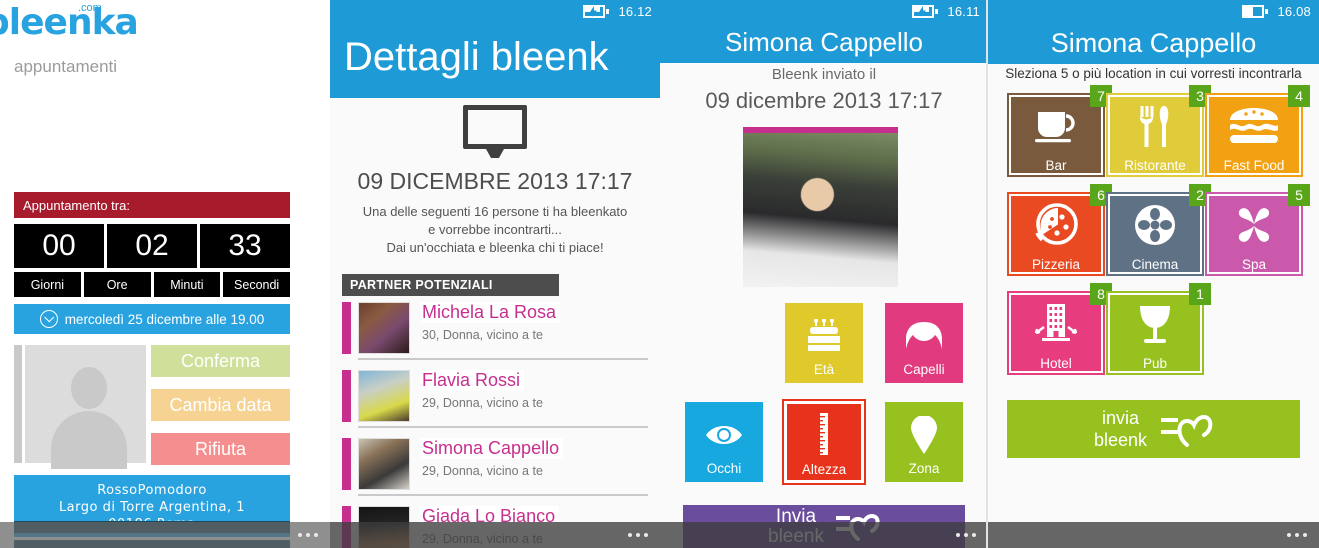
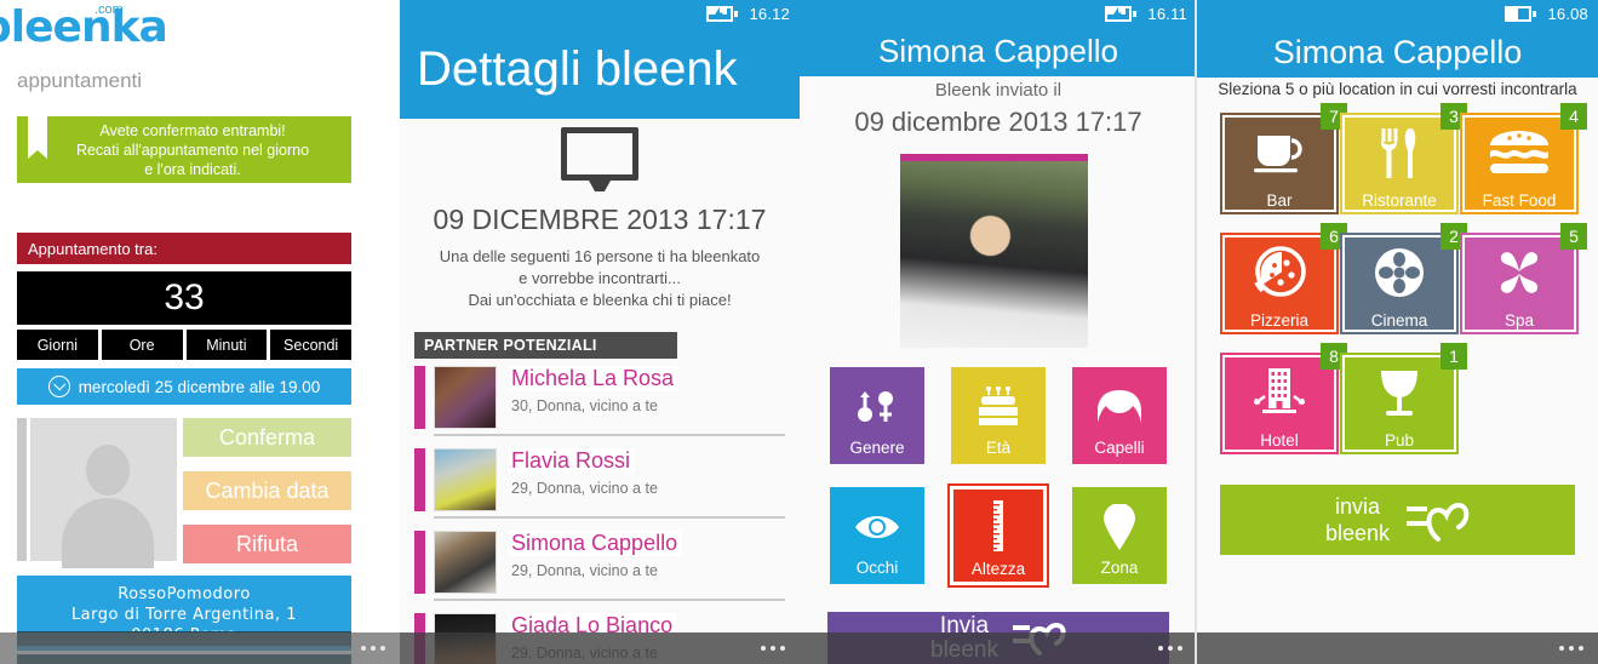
  leenka
  .com
  appuntamenti
+ Avete confermato entrambi!
+ Recati all'appuntamento nel giorno
+ e l'ora indicati.
  Appuntamento tra:
- 00
- 02
  33
  Giorni
  Ore
  Minuti
  Secondi
  mercoledì 25 dicembre alle 19.00
  Conferma
  Cambia data
  Rifiuta
  RossoPomodoro
  Largo di Torre Argentina, 1
  16.12
  Dettagli bleenk
  09 DICEMBRE 2013 17:17
  Una delle seguenti 16 persone ti ha bleenkato
  e vorrebbe incontrarti...
  Dai un'occhiata e bleenka chi ti piace!
  PARTNER POTENZIALI
  Michela La Rosa
  30, Donna, vicino a te
  Flavia Rossi
  29, Donna, vicino a te
  Simona Cappello
  29, Donna, vicino a te
  Giada Lo Bianco
  29, Donna, vicino a te
  16.11
  Simona Cappello
  Bleenk inviato il
  09 dicembre 2013 17:17
+ Genere
  Età
  Capelli
  Occhi
  Altezza
  Zona
  Invia
  bleenk
  16.08
  Simona Cappello
  Sleziona 5 o più location in cui vorresti incontrarla
  Bar
  7
  Ristorante
  3
  Fast Food
  4
  Pizzeria
  6
  Cinema
  2
  Spa
  5
  Hotel
  8
  Pub
  1
  invia
  bleenk
